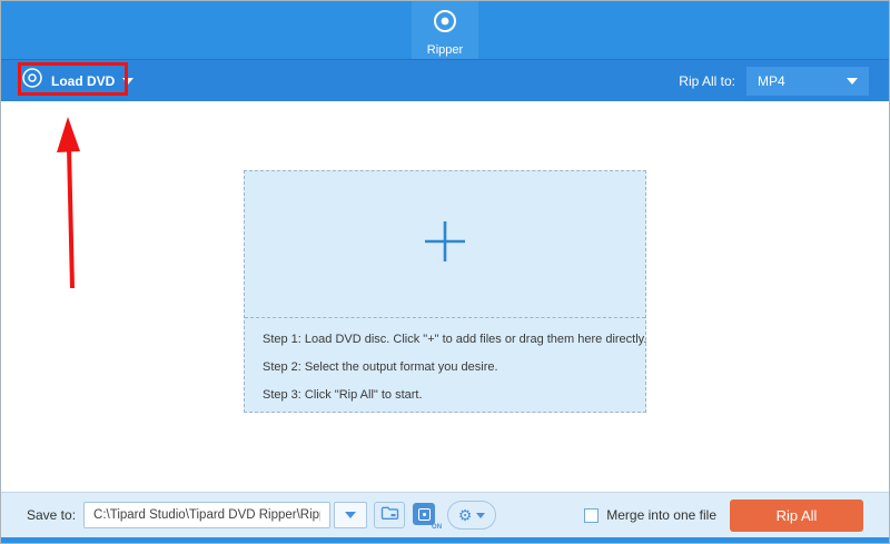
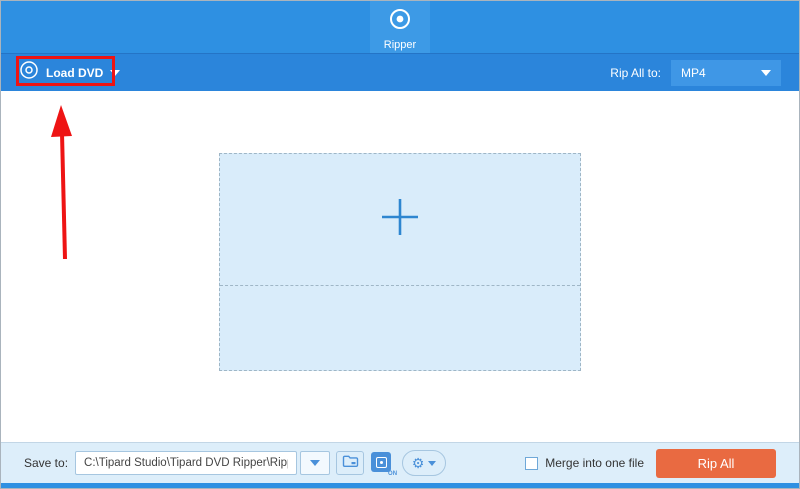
  Ripper
  Load DVD
  Rip All to:
  MP4
- Step 1: Load DVD disc. Click "+" to add files or drag them here directly.
- Step 2: Select the output format you desire.
- Step 3: Click "Rip All" to start.
  Save to:
  C:\Tipard Studio\Tipard DVD Ripper\Rip
  ⚙
  Merge into one file
  Rip All
